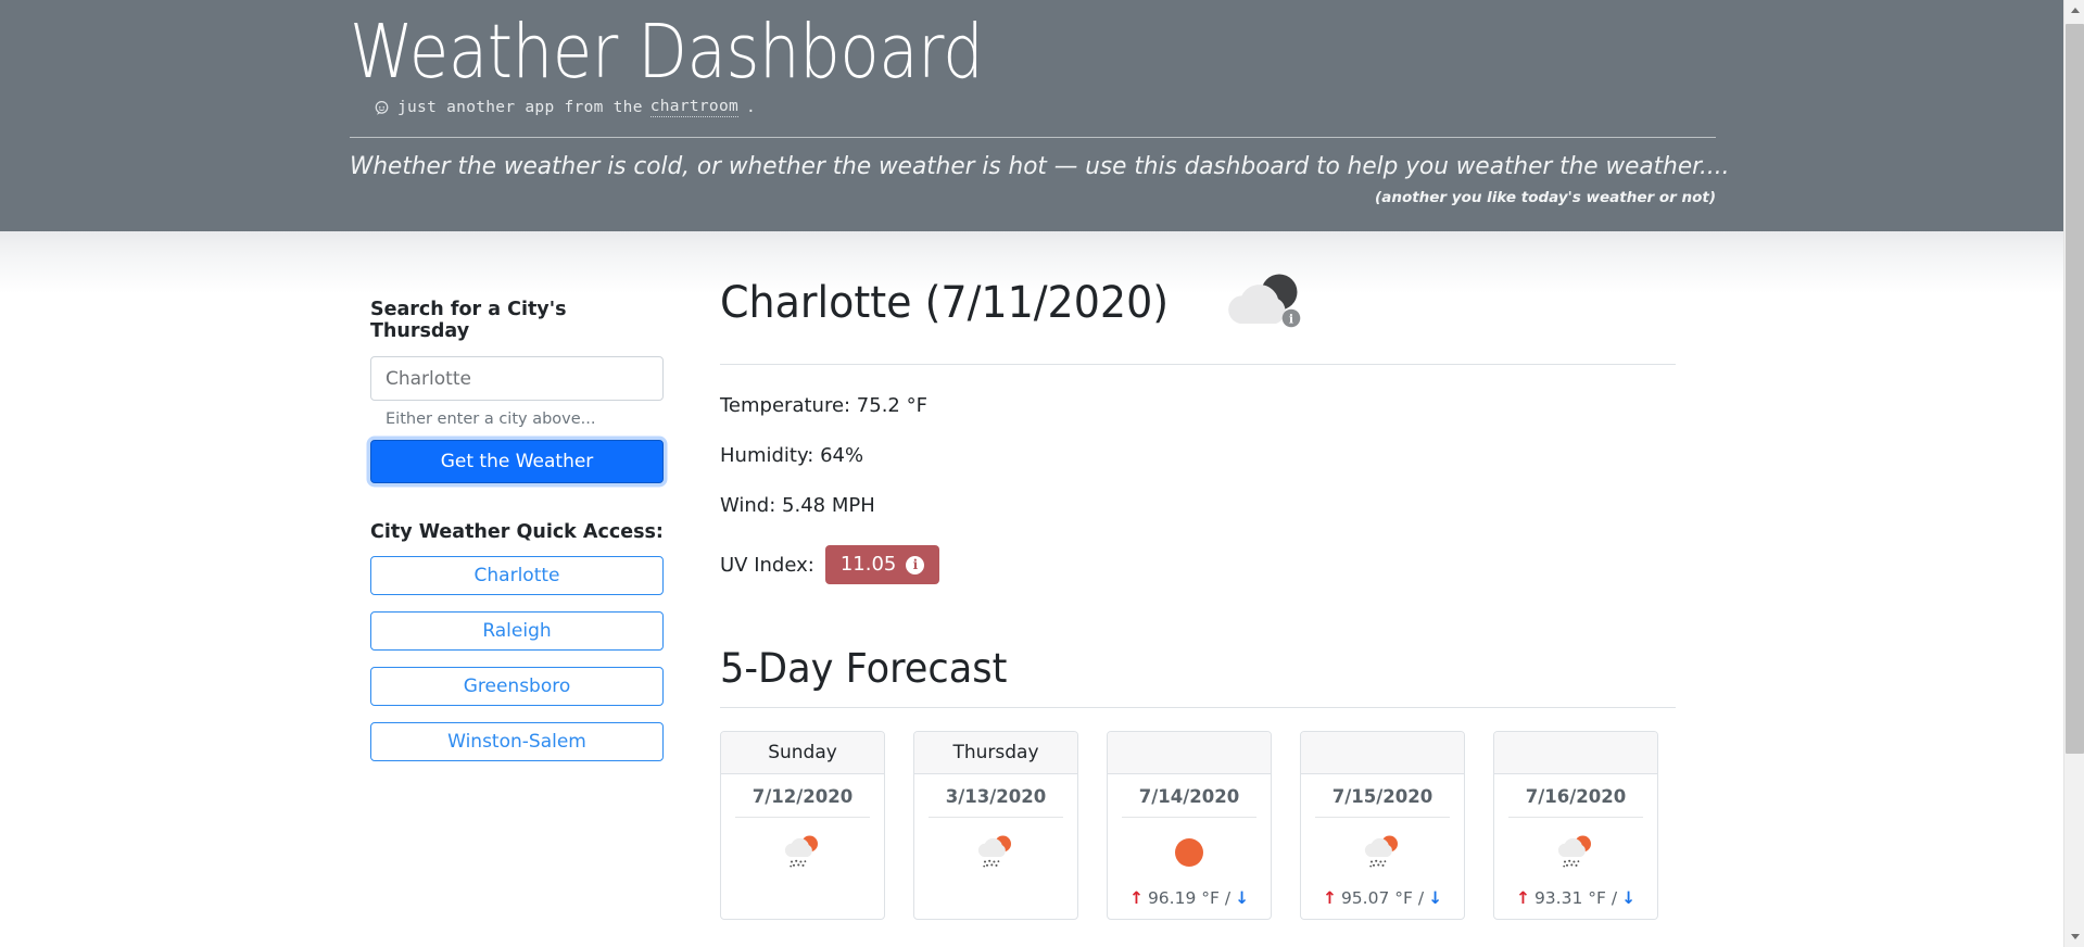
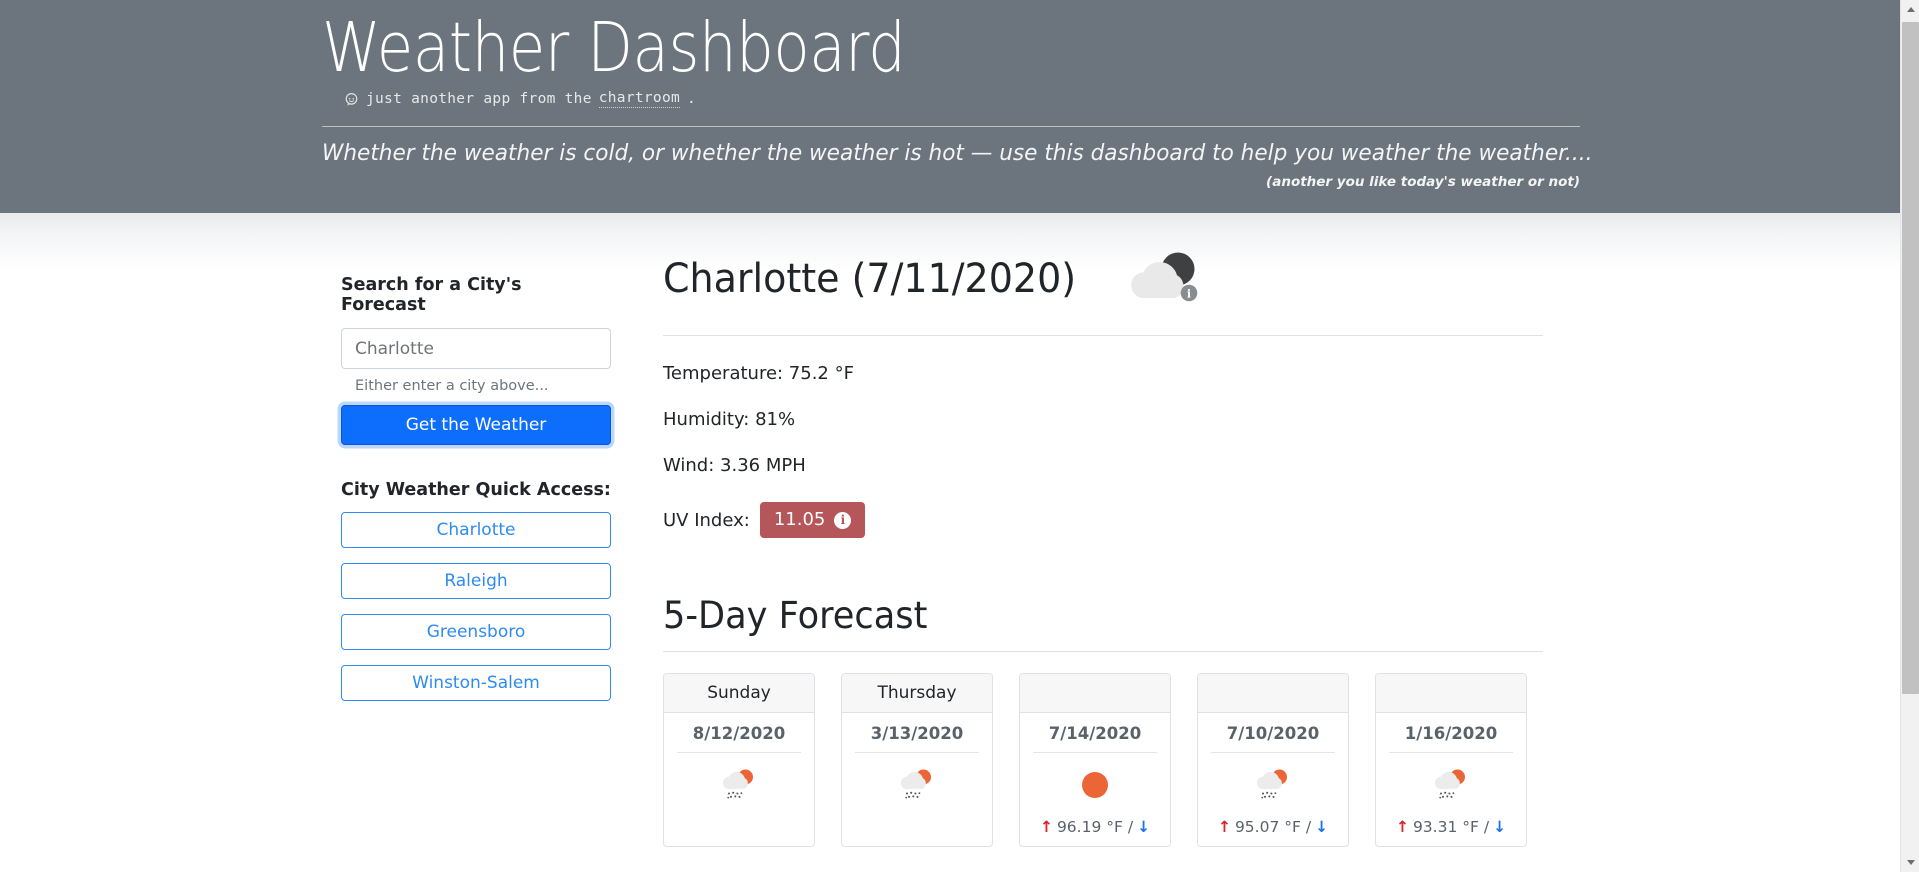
  Weather Dashboard
  just another app from the
  chartroom
  .
  Whether the weather is cold, or whether the weather is hot — use this dashboard to help you weather the weather....
  (another you like today's weather or not)
- Search for a City's Thursday
+ Search for a City's Forecast
  Charlotte
  Either enter a city above...
  Get the Weather
  City Weather Quick Access:
  Charlotte
  Raleigh
  Greensboro
  Winston-Salem
  Charlotte (7/11/2020)
  i
  Temperature: 75.2 °F
- Humidity: 64%
+ Humidity: 81%
- Wind: 5.48 MPH
+ Wind: 3.36 MPH
  UV Index:
  11.05
  i
  5-Day Forecast
  Sunday
- 7/12/2020
+ 8/12/2020
  Thursday
  3/13/2020
  7/14/2020
  ↑
  96.19 °F /
  ↓
- 7/15/2020
+ 7/10/2020
  ↑
  95.07 °F /
  ↓
- 7/16/2020
+ 1/16/2020
  ↑
  93.31 °F /
  ↓
